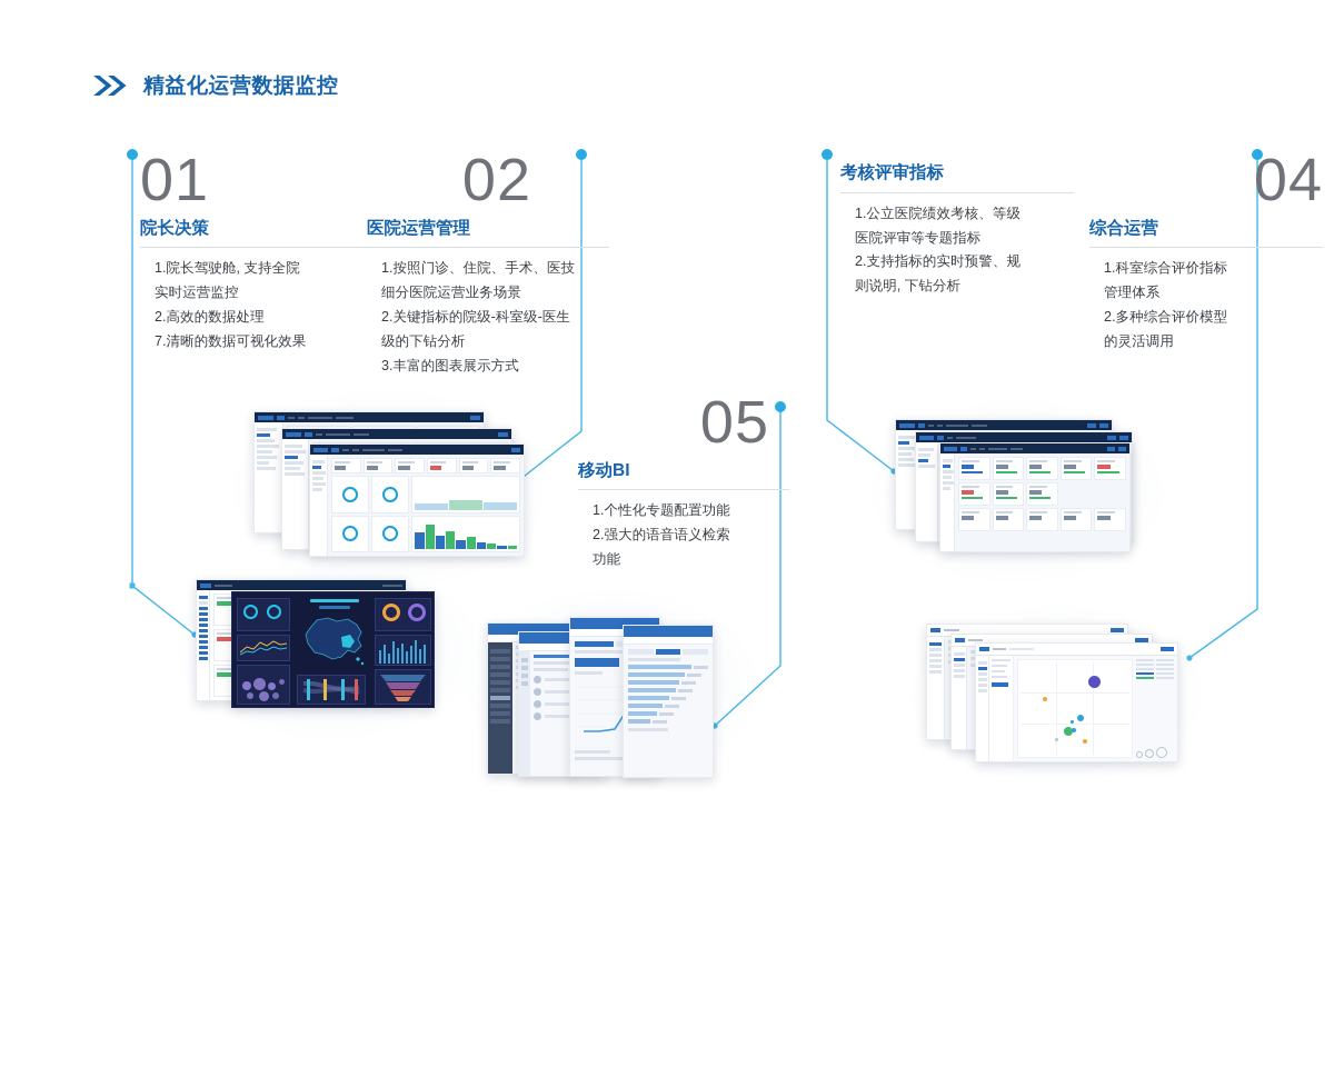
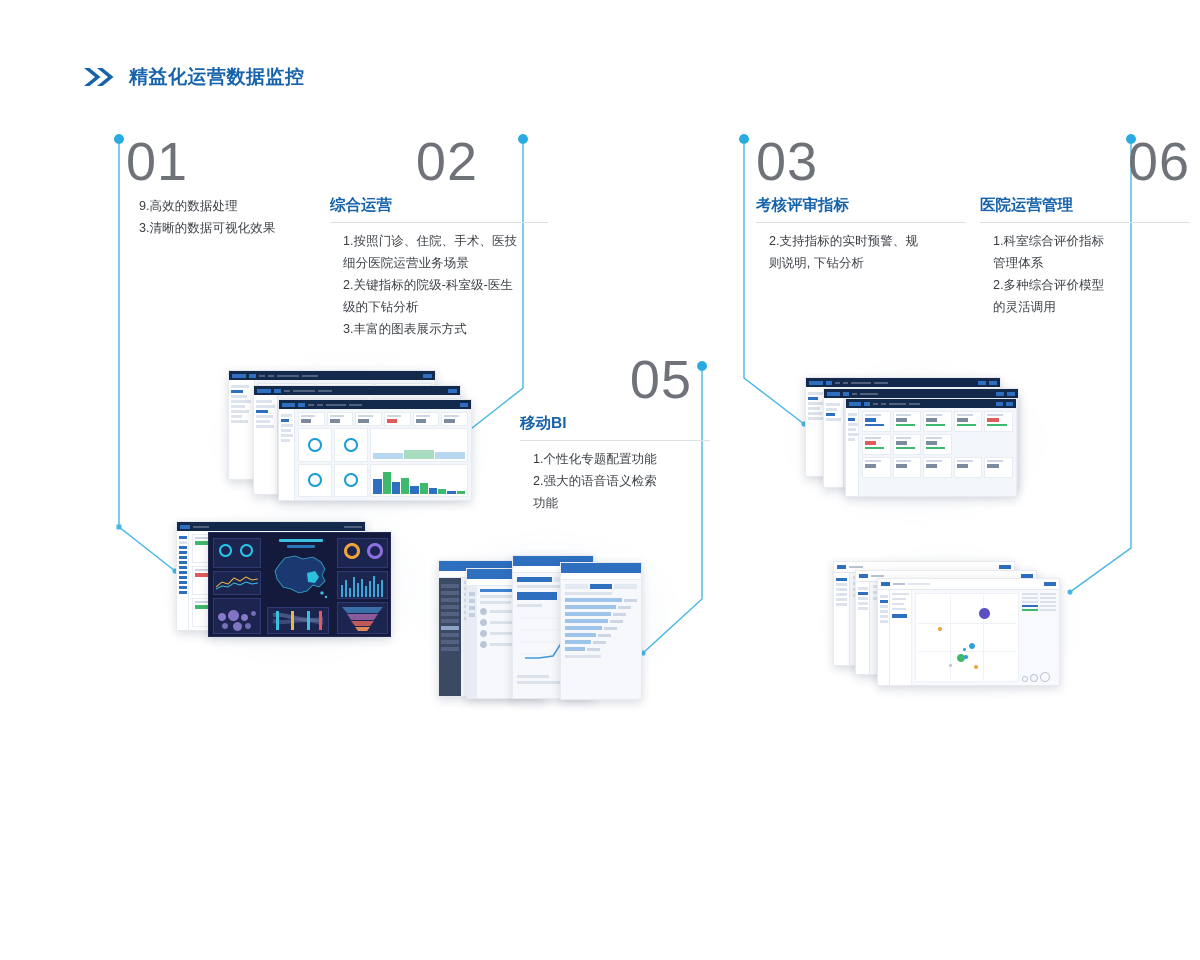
  精益化运营数据监控
  01
- 院长决策
- 1.院长驾驶舱, 支持全院
- 实时运营监控
- 2.高效的数据处理
+ 9.高效的数据处理
- 7.清晰的数据可视化效果
+ 3.清晰的数据可视化效果
  02
- 医院运营管理
+ 综合运营
  1.按照门诊、住院、手术、医技
  细分医院运营业务场景
  2.关键指标的院级-科室级-医生
  级的下钻分析
  3.丰富的图表展示方式
+ 03
  考核评审指标
- 1.公立医院绩效考核、等级
- 医院评审等专题指标
  2.支持指标的实时预警、规
  则说明, 下钻分析
- 04
+ 06
- 综合运营
+ 医院运营管理
  1.科室综合评价指标
  管理体系
  2.多种综合评价模型
  的灵活调用
  05
  移动BI
  1.个性化专题配置功能
  2.强大的语音语义检索
  功能
